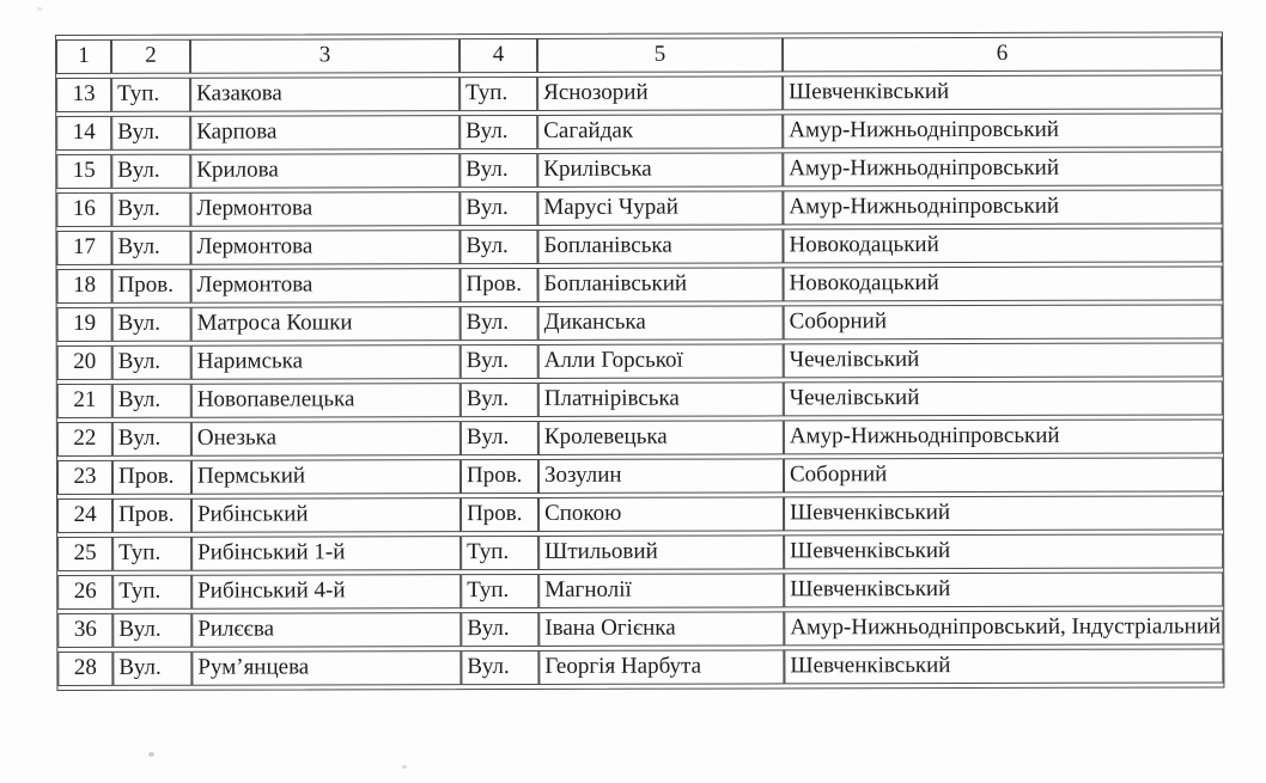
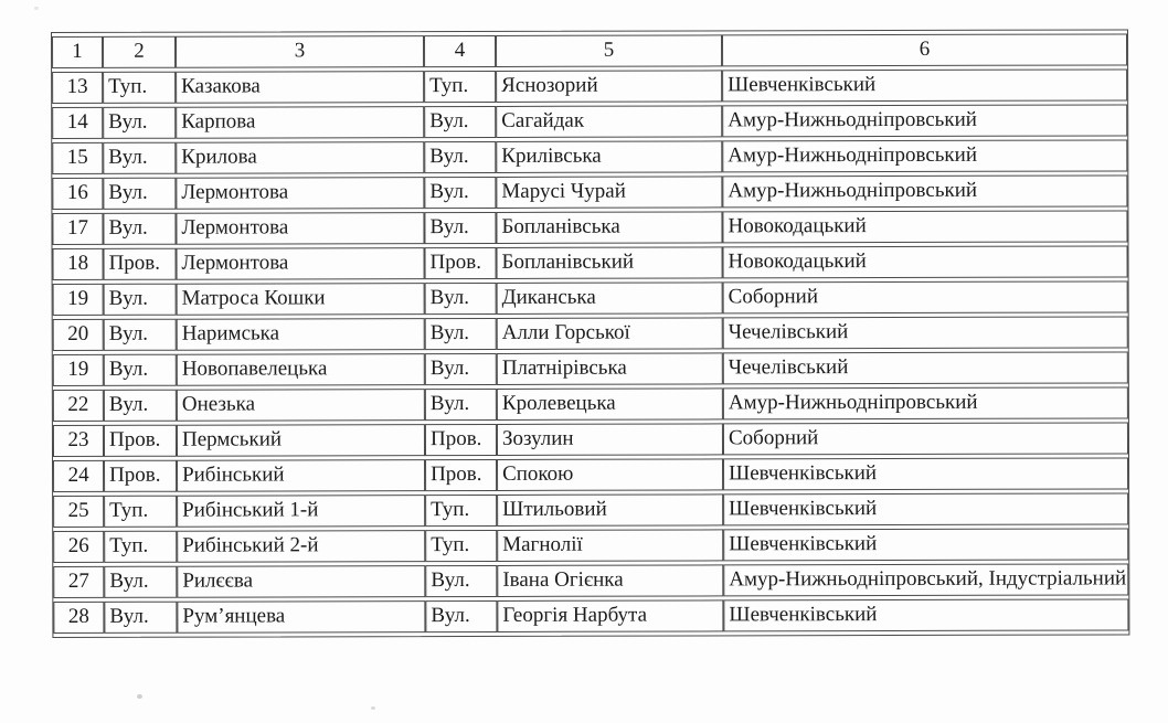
  1	2	3	4	5	6
  13	Туп.	Казакова	Туп.	Яснозорий	Шевченківський
  14	Вул.	Карпова	Вул.	Сагайдак	Амур-Нижньодніпровський
  15	Вул.	Крилова	Вул.	Крилівська	Амур-Нижньодніпровський
  16	Вул.	Лермонтова	Вул.	Марусі Чурай	Амур-Нижньодніпровський
  17	Вул.	Лермонтова	Вул.	Бопланівська	Новокодацький
  18	Пров.	Лермонтова	Пров.	Бопланівський	Новокодацький
  19	Вул.	Матроса Кошки	Вул.	Диканська	Соборний
  20	Вул.	Наримська	Вул.	Алли Горської	Чечелівський
- 21	Вул.	Новопавелецька	Вул.	Платнірівська	Чечелівський
+ 19	Вул.	Новопавелецька	Вул.	Платнірівська	Чечелівський
  22	Вул.	Онезька	Вул.	Кролевецька	Амур-Нижньодніпровський
  23	Пров.	Пермський	Пров.	Зозулин	Соборний
  24	Пров.	Рибінський	Пров.	Спокою	Шевченківський
  25	Туп.	Рибінський 1-й	Туп.	Штильовий	Шевченківський
- 26	Туп.	Рибінський 4-й	Туп.	Магнолії	Шевченківський
+ 26	Туп.	Рибінський 2-й	Туп.	Магнолії	Шевченківський
- 36	Вул.	Рилєєва	Вул.	Івана Огієнка	Амур-Нижньодніпровський, Індустріальний
+ 27	Вул.	Рилєєва	Вул.	Івана Огієнка	Амур-Нижньодніпровський, Індустріальний
  28	Вул.	Рум’янцева	Вул.	Георгія Нарбута	Шевченківський
